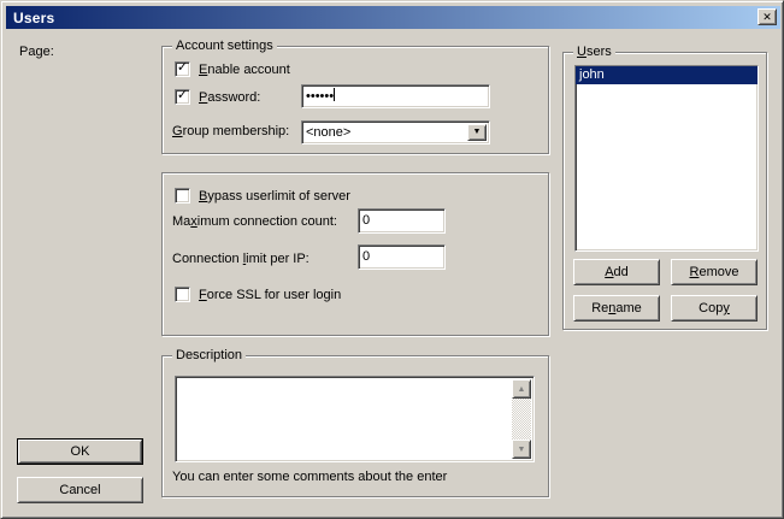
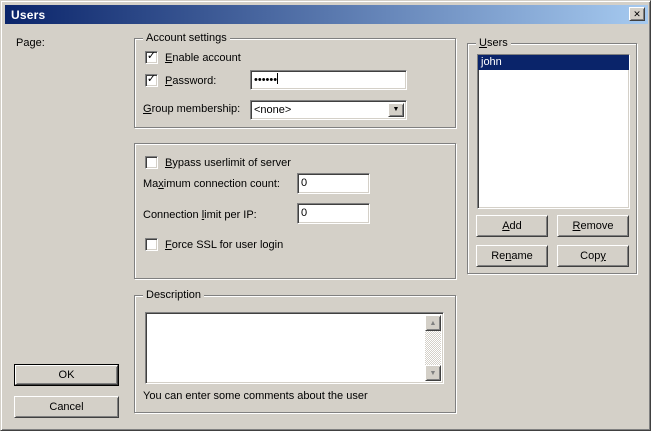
  Users
  ✕
  Page:
  OK
  Cancel
  Account settings
  ✓
  Enable account
  ✓
  Password:
  ••••••
  Group membership:
  <none>
  Bypass userlimit of server
  Maximum connection count:
  0
  Connection limit per IP:
  0
  Force SSL for user login
  Description
- You can enter some comments about the enter
+ You can enter some comments about the user
  Users
  john
  A
  dd
  R
  emove
  Re
  n
  ame
  Cop
  y
